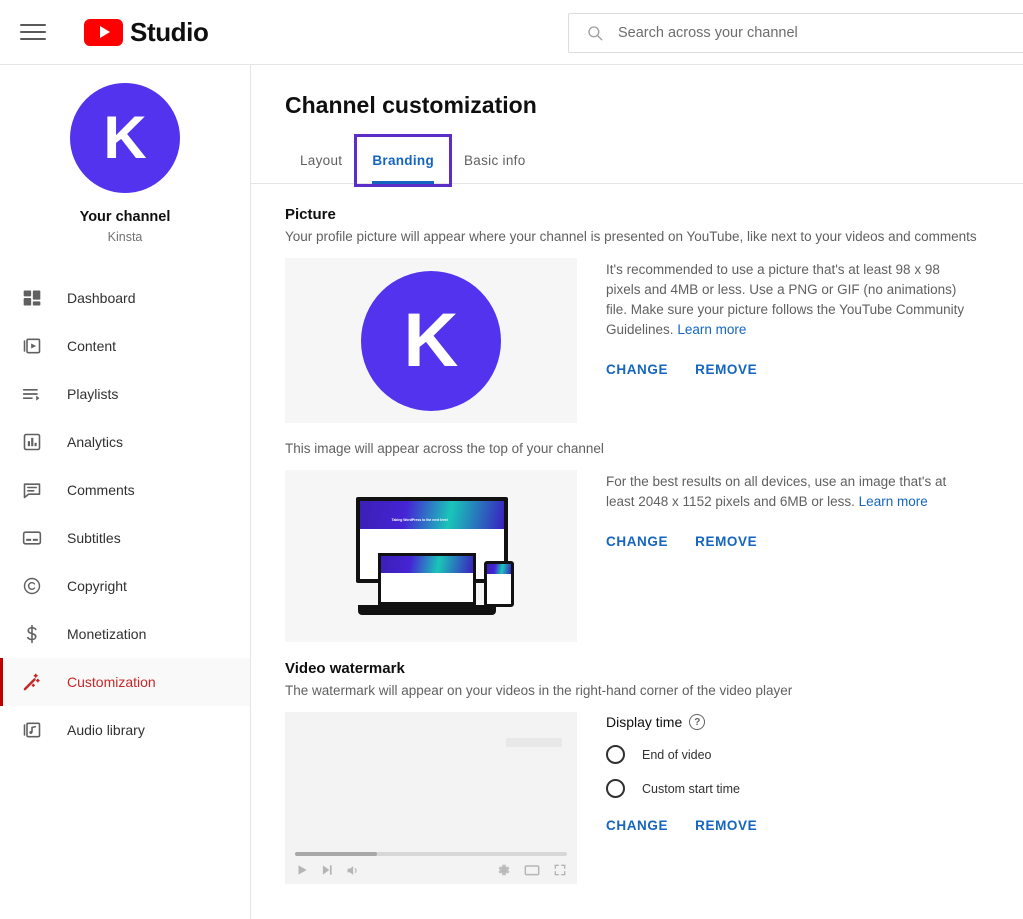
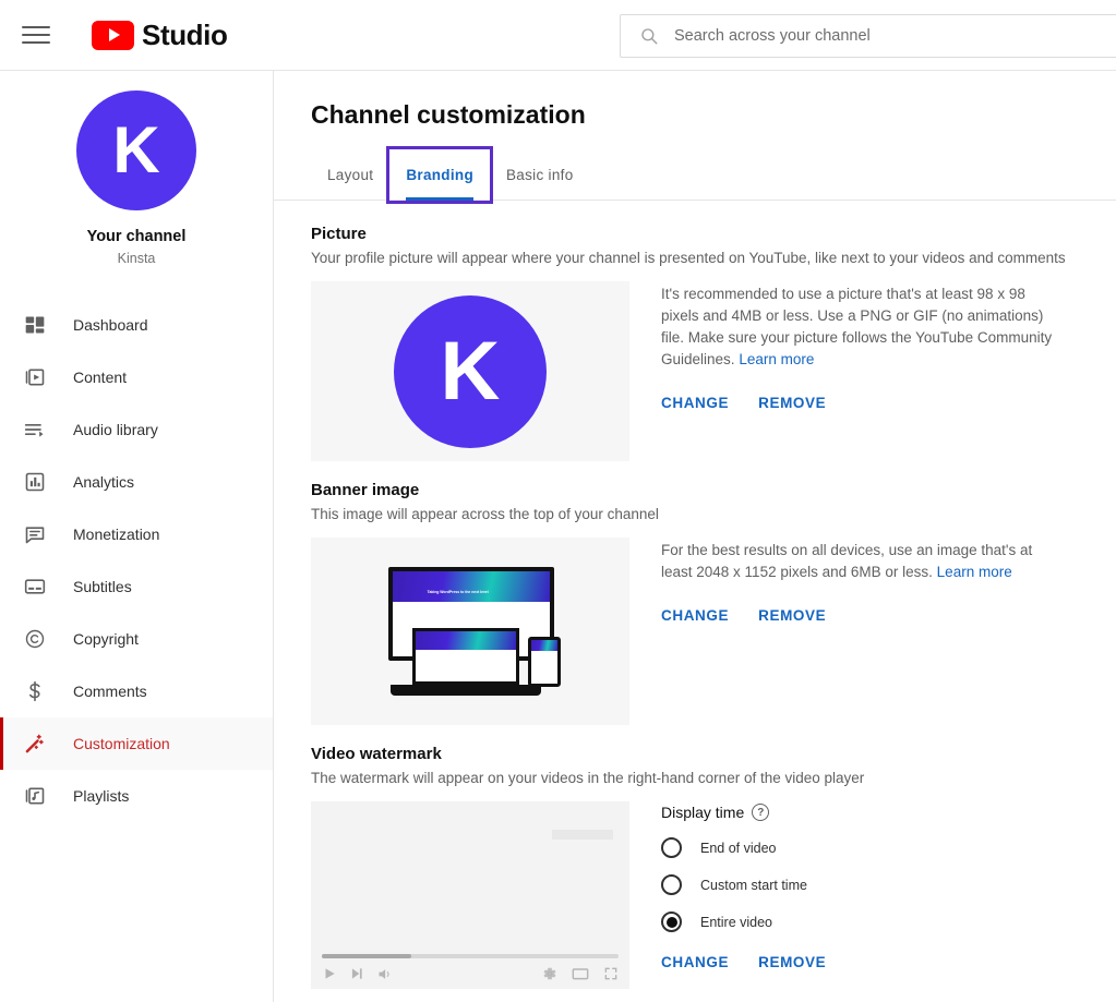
  Studio
  Search across your channel
  K
  Your channel
  Kinsta
  Dashboard
  Content
- Playlists
+ Audio library
  Analytics
- Comments
+ Monetization
  Subtitles
  Copyright
- Monetization
+ Comments
  Customization
- Audio library
+ Playlists
  Channel customization
  Layout
  Branding
  Basic info
  Picture
  Your profile picture will appear where your channel is presented on YouTube, like next to your videos and comments
  K
  It's recommended to use a picture that's at least 98 x 98 pixels and 4MB or less. Use a PNG or GIF (no animations) file. Make sure your picture follows the YouTube Community Guidelines. Learn more
  CHANGE
  REMOVE
+ Banner image
  This image will appear across the top of your channel
  For the best results on all devices, use an image that's at least 2048 x 1152 pixels and 6MB or less. Learn more
  CHANGE
  REMOVE
  Video watermark
  The watermark will appear on your videos in the right-hand corner of the video player
  Display time
  ?
  End of video
  Custom start time
+ Entire video
  CHANGE
  REMOVE
